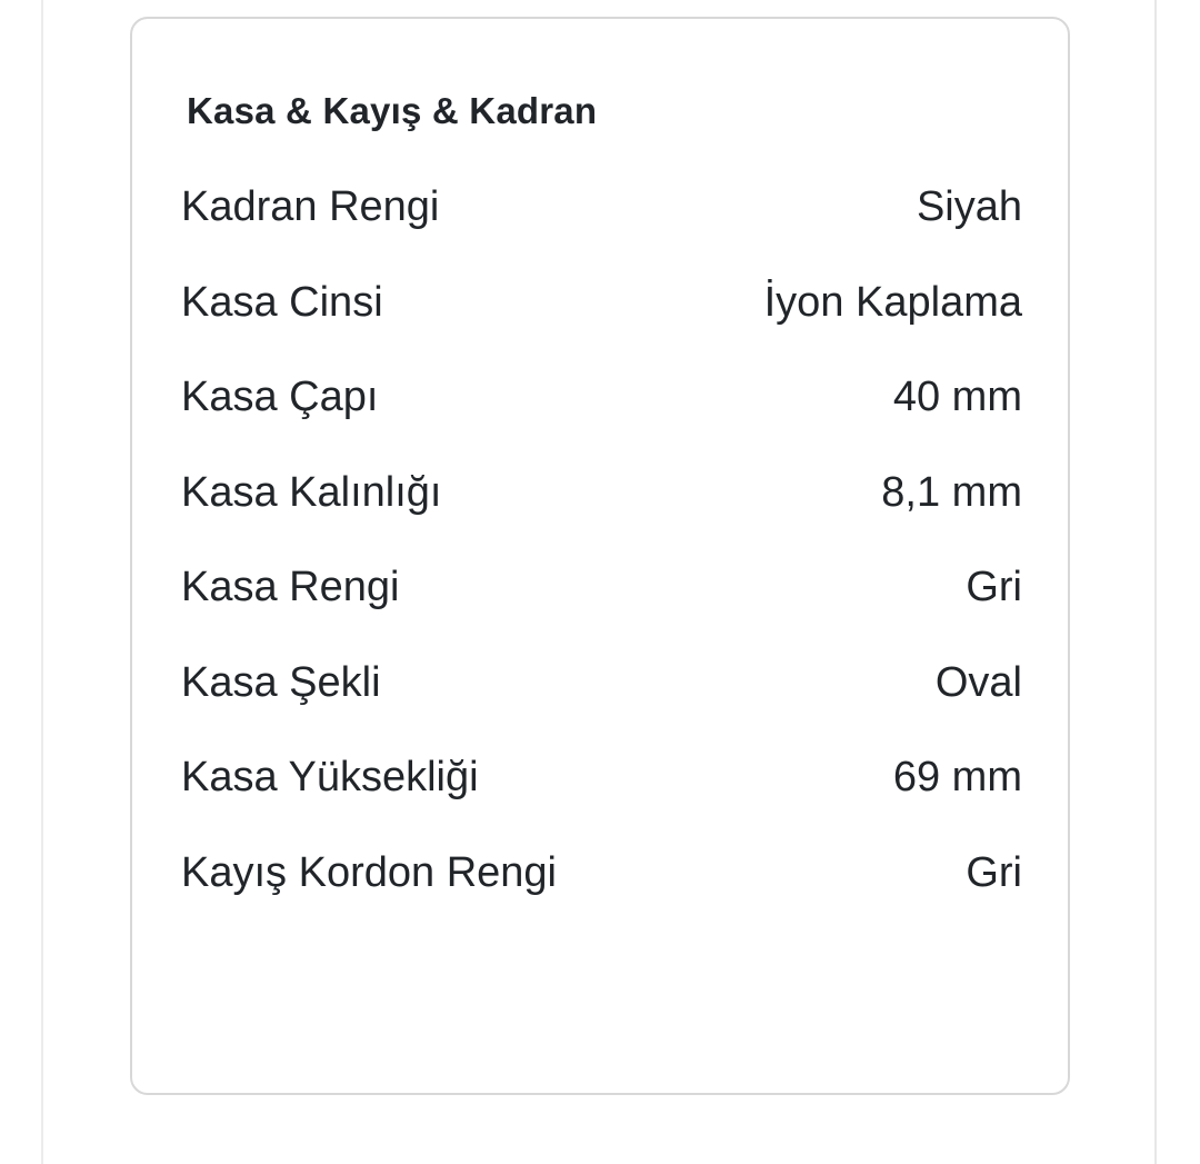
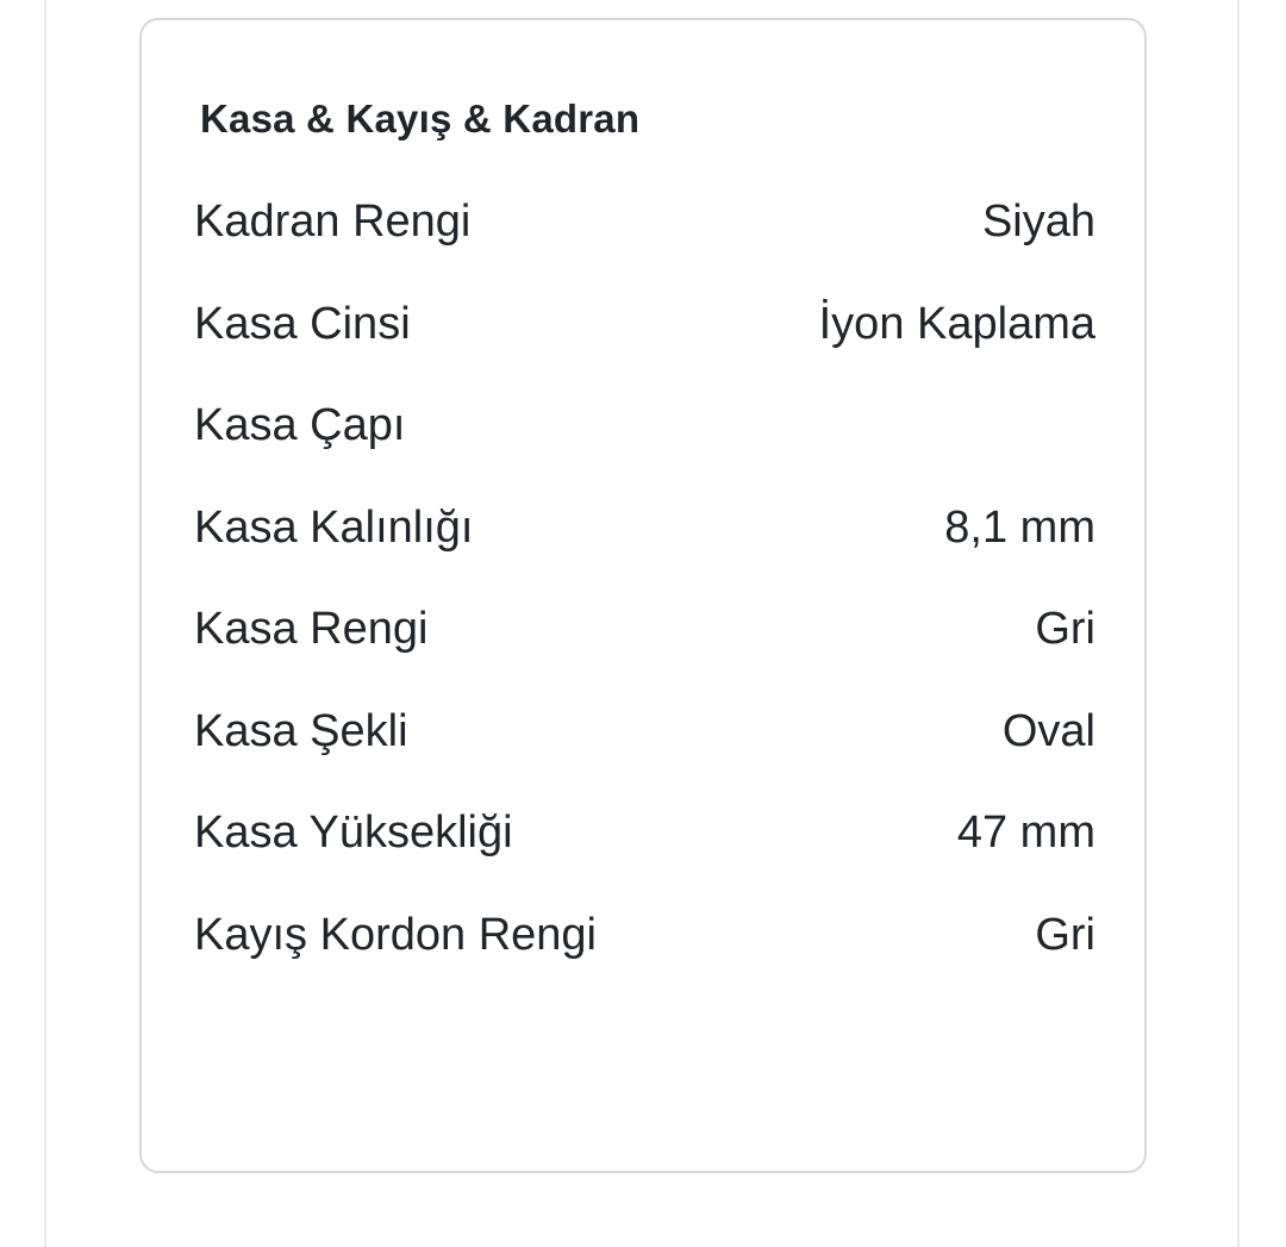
  Kasa & Kayış & Kadran
  Kadran Rengi
  Siyah
  Kasa Cinsi
  İyon Kaplama
  Kasa Çapı
- 40 mm
  Kasa Kalınlığı
  8,1 mm
  Kasa Rengi
  Gri
  Kasa Şekli
  Oval
  Kasa Yüksekliği
- 69 mm
+ 47 mm
  Kayış Kordon Rengi
  Gri
